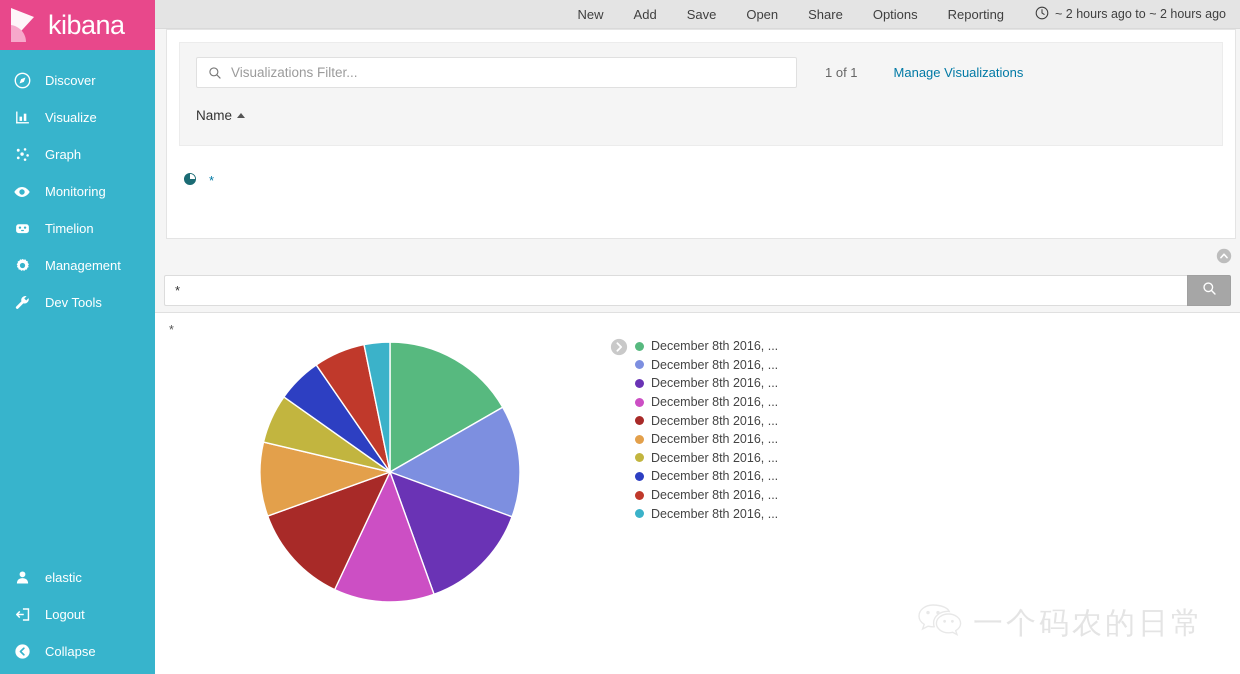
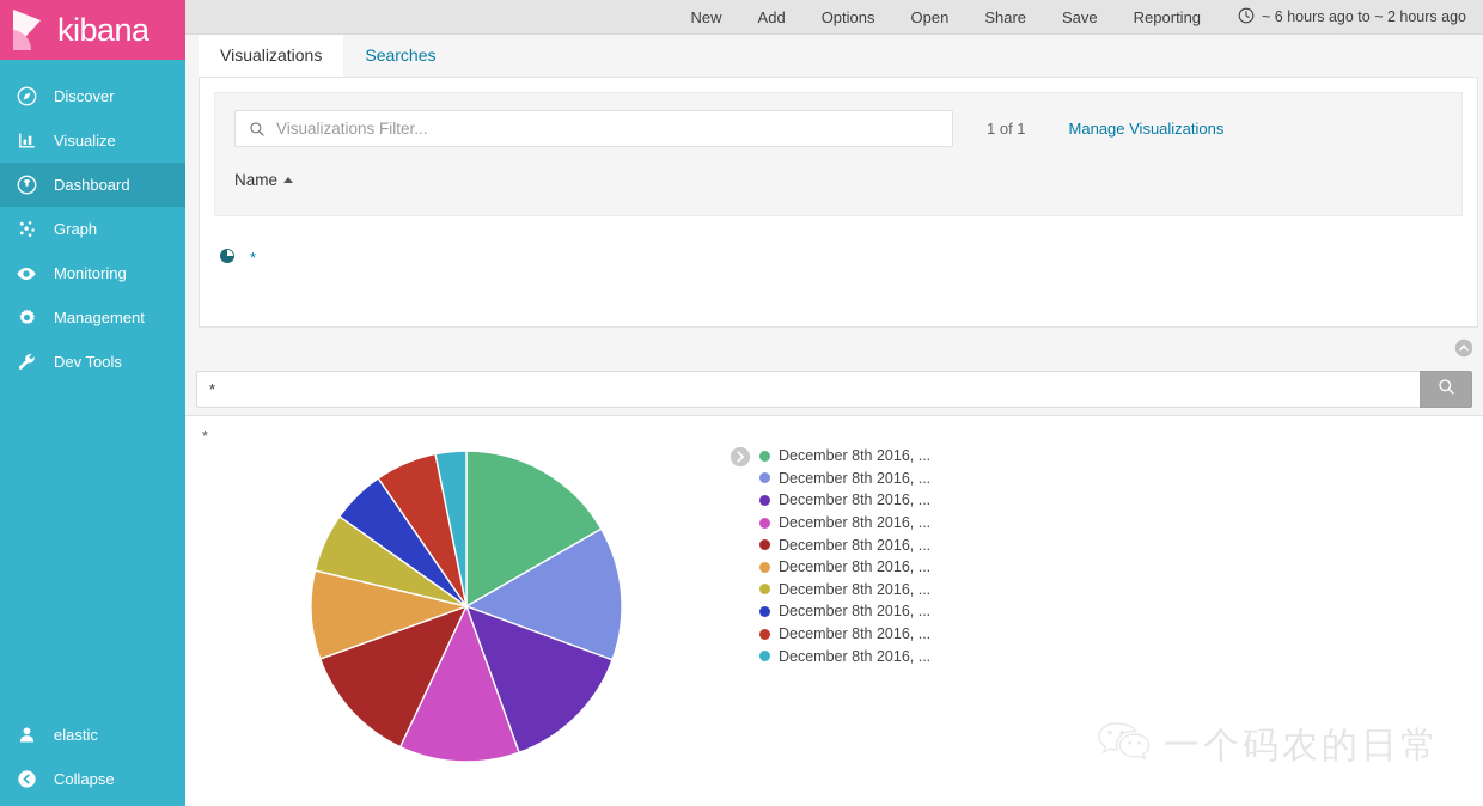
  kibana
  Discover
  Visualize
+ Dashboard
  Graph
  Monitoring
- Timelion
  Management
  Dev Tools
  elastic
- Logout
  Collapse
  New
  Add
- Save
+ Options
  Open
  Share
- Options
+ Save
  Reporting
- ~ 2 hours ago to ~ 2 hours ago
+ ~ 6 hours ago to ~ 2 hours ago
+ Visualizations
+ Searches
  Visualizations Filter...
  1 of 1
  Manage Visualizations
  Name
  *
  *
  *
  December 8th 2016, ...
  December 8th 2016, ...
  December 8th 2016, ...
  December 8th 2016, ...
  December 8th 2016, ...
  December 8th 2016, ...
  December 8th 2016, ...
  December 8th 2016, ...
  December 8th 2016, ...
  December 8th 2016, ...
  一个码农的日常
